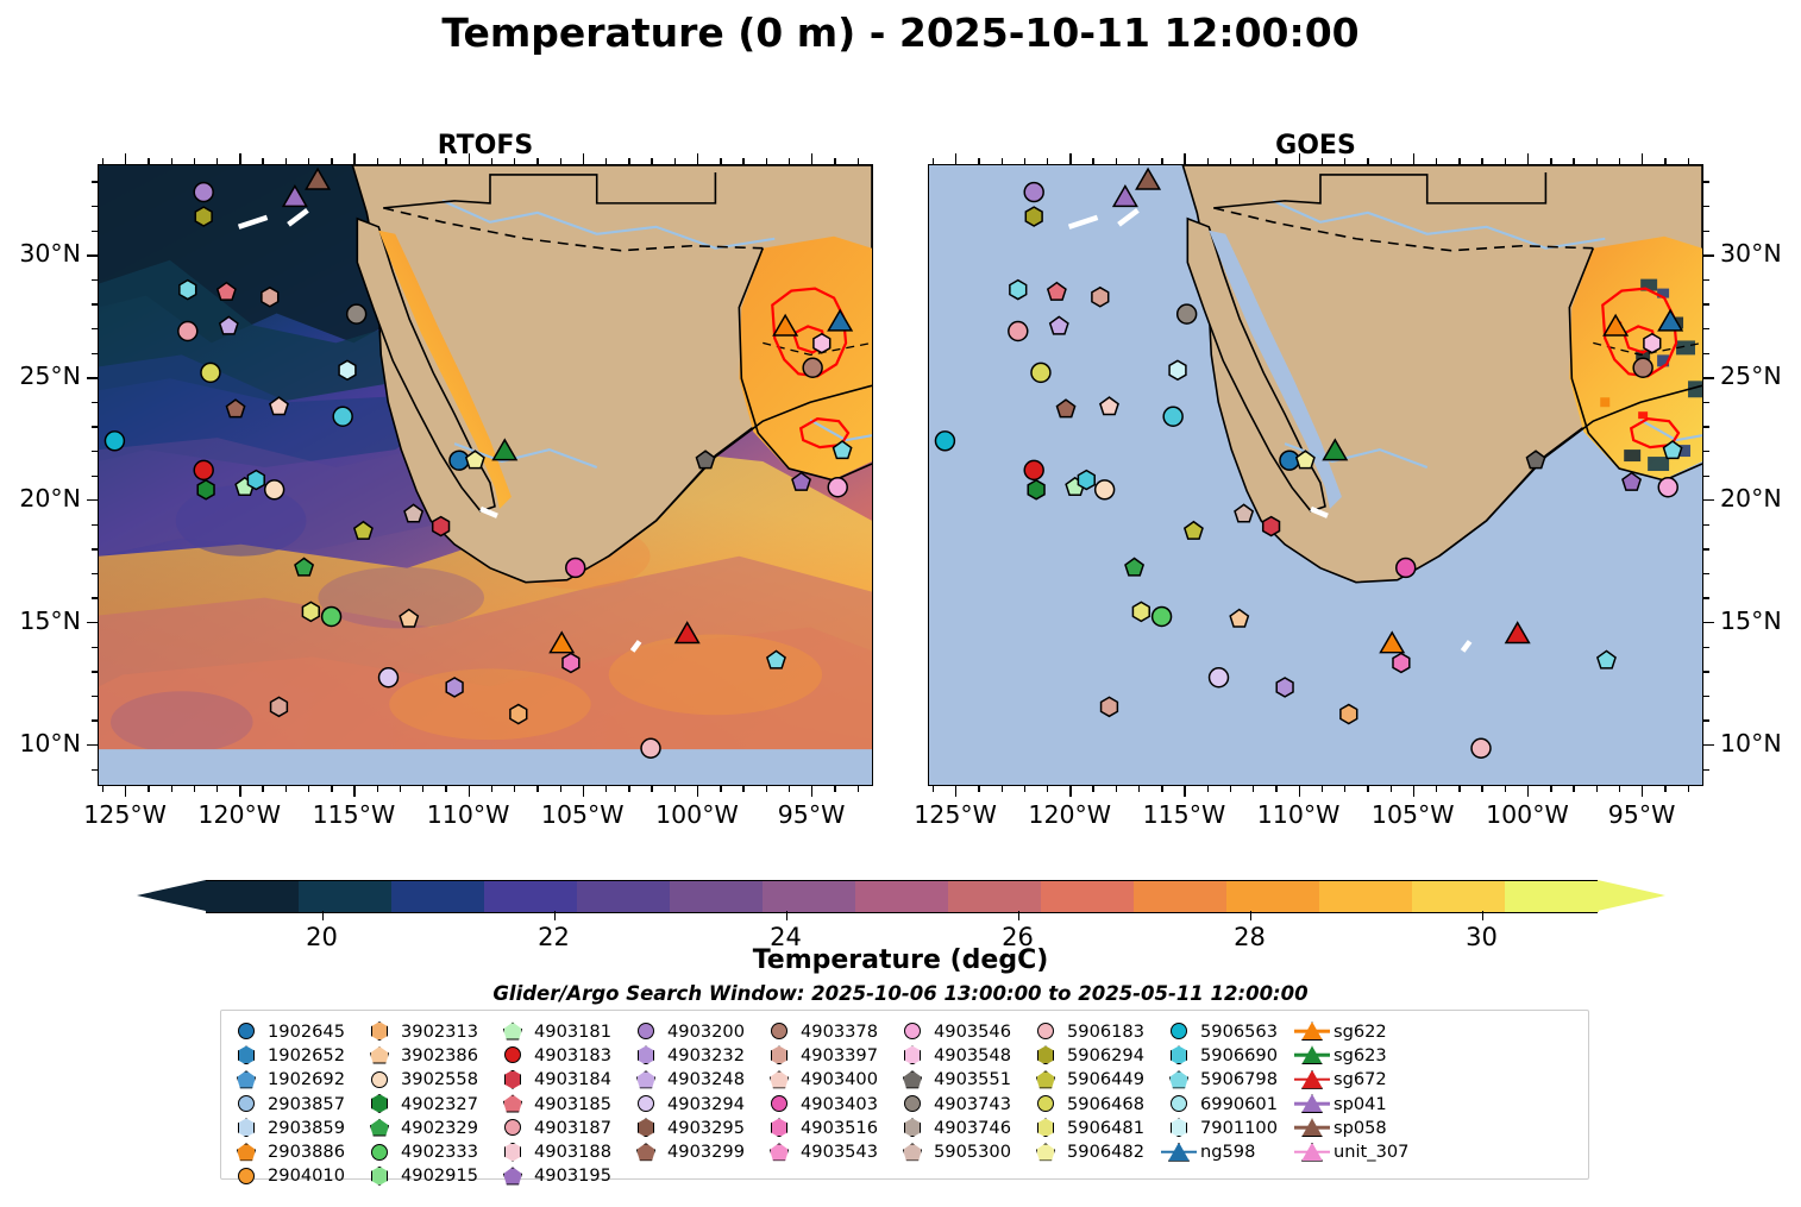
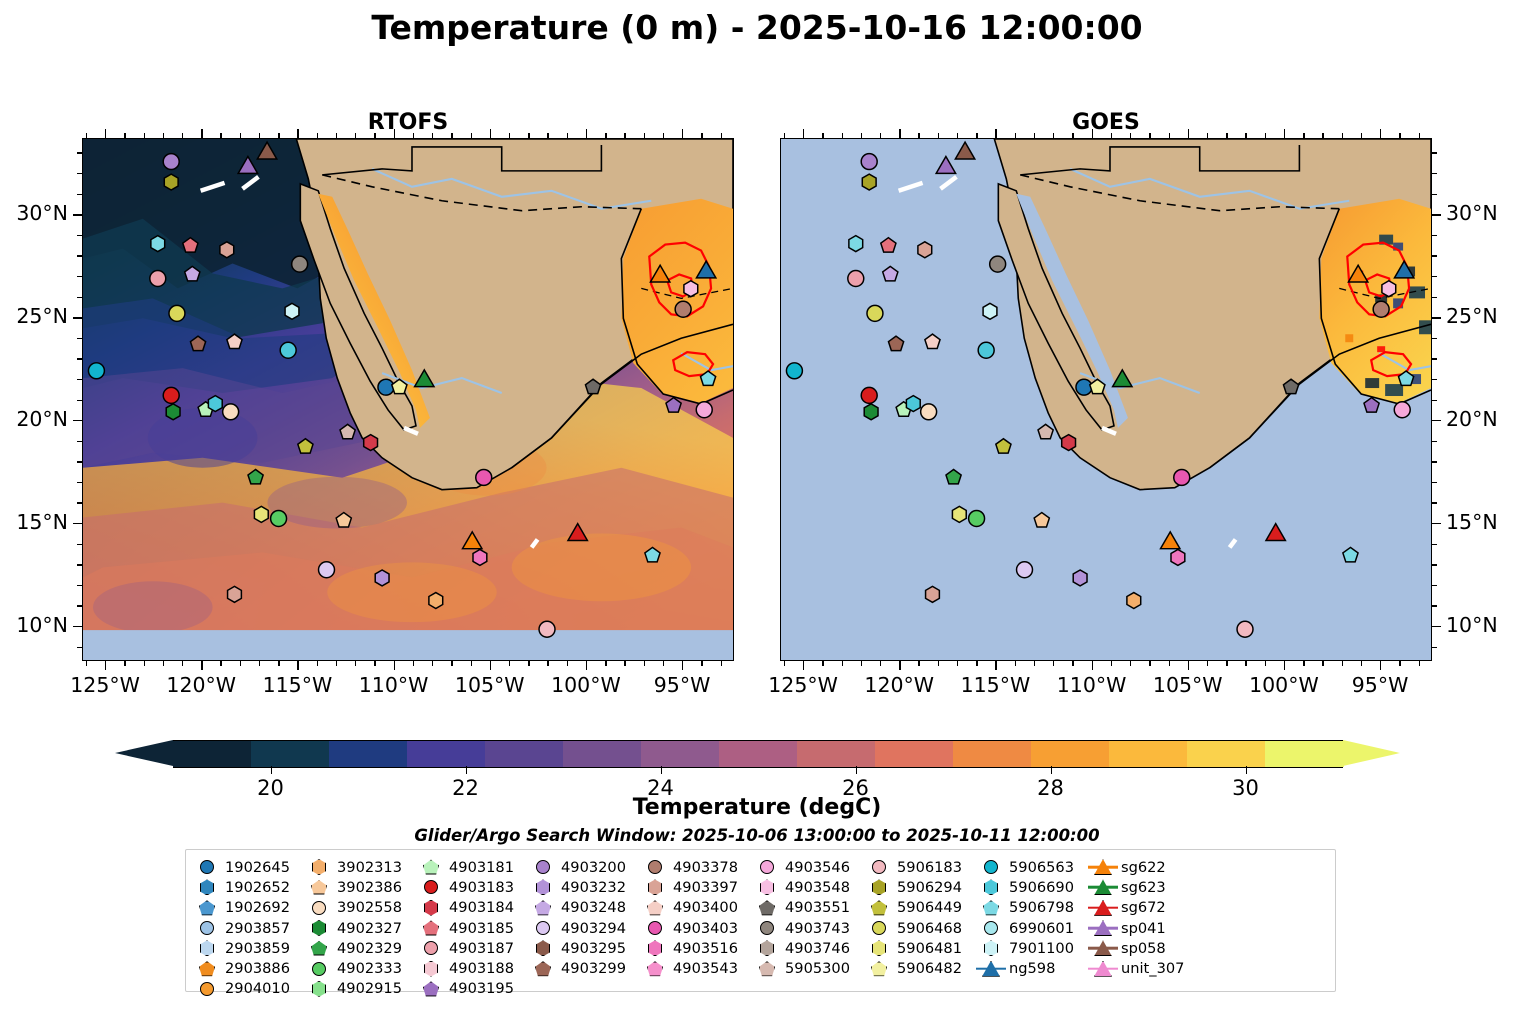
- Temperature (0 m) - 2025-10-11 12:00:00
+ Temperature (0 m) - 2025-10-16 12:00:00
  RTOFS
  GOES
  125°W
  120°W
  115°W
  110°W
  105°W
  100°W
  95°W
  30°N
  25°N
  20°N
  15°N
  10°N
  125°W
  120°W
  115°W
  110°W
  105°W
  100°W
  95°W
  30°N
  25°N
  20°N
  15°N
  10°N
  20
  22
  24
  26
  28
  30
  Temperature (degC)
- Glider/Argo Search Window: 2025-10-06 13:00:00 to 2025-05-11 12:00:00
+ Glider/Argo Search Window: 2025-10-06 13:00:00 to 2025-10-11 12:00:00
  1902645
  1902652
  1902692
  2903857
  2903859
  2903886
  2904010
  3902313
  3902386
  3902558
  4902327
  4902329
  4902333
  4902915
  4903181
  4903183
  4903184
  4903185
  4903187
  4903188
  4903195
  4903200
  4903232
  4903248
  4903294
  4903295
  4903299
  4903378
  4903397
  4903400
  4903403
  4903516
  4903543
  4903546
  4903548
  4903551
  4903743
  4903746
  5905300
  5906183
  5906294
  5906449
  5906468
  5906481
  5906482
  5906563
  5906690
  5906798
  6990601
  7901100
  ng598
  sg622
  sg623
  sg672
  sp041
  sp058
  unit_307
